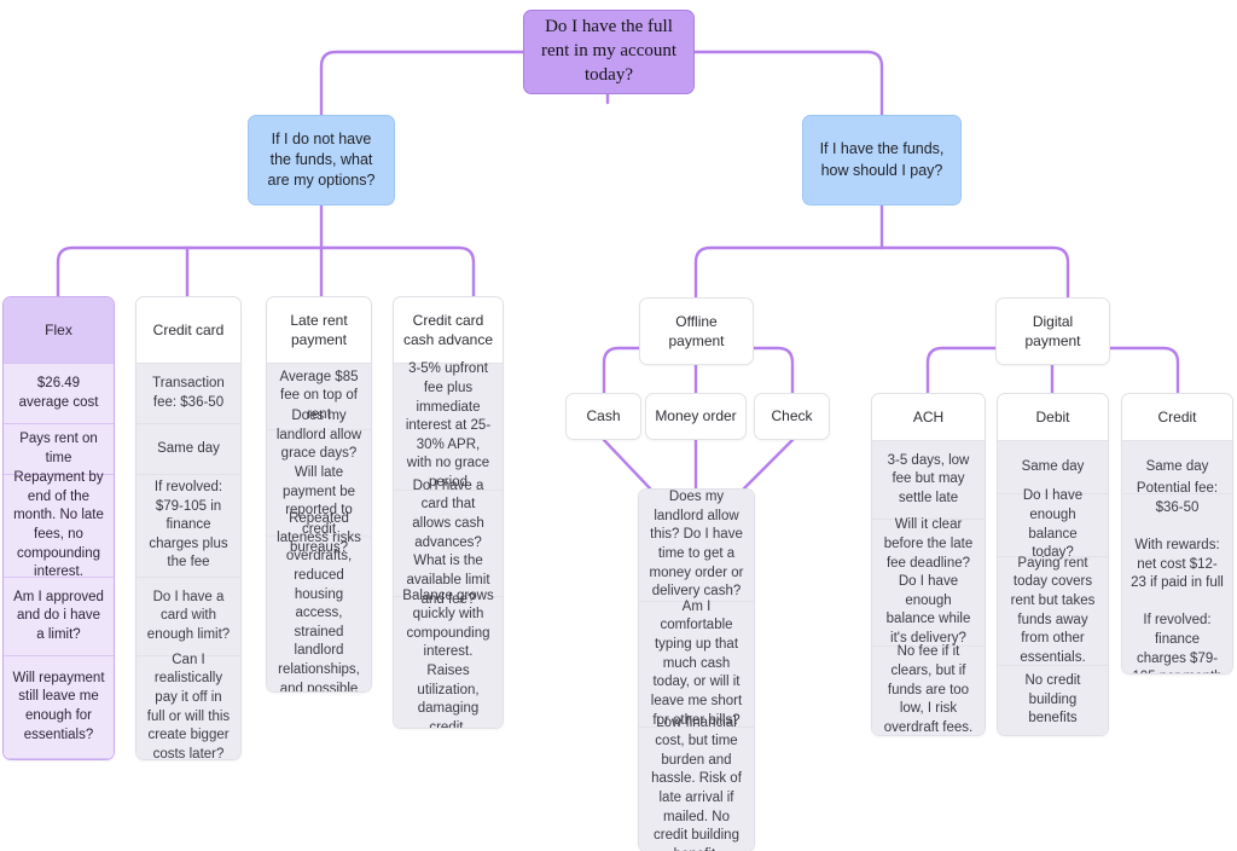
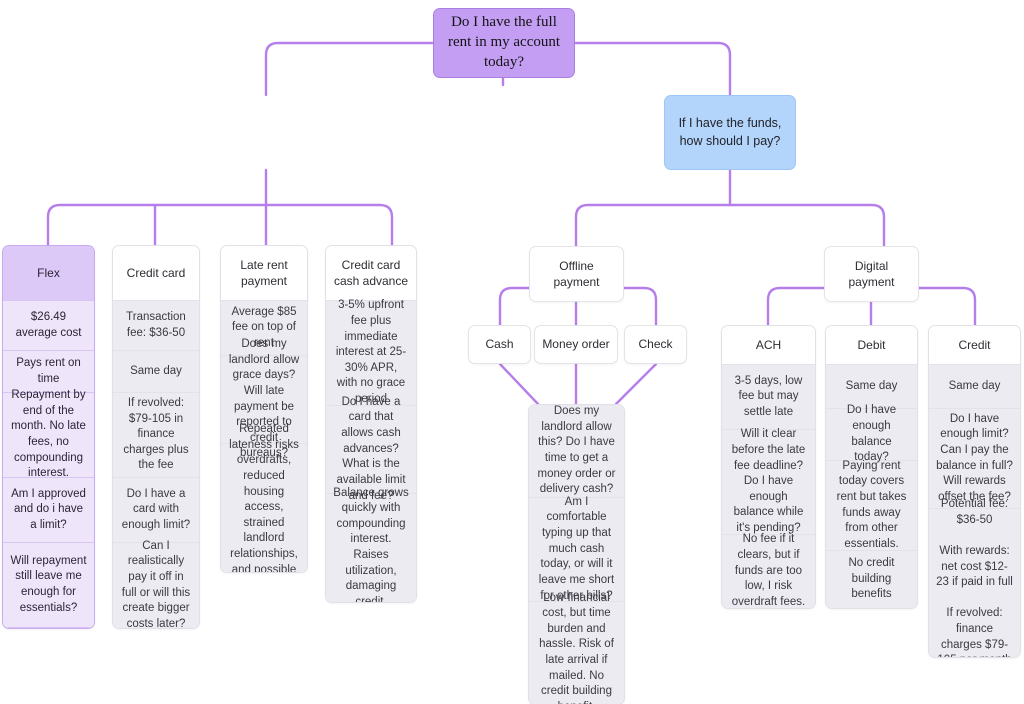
  Do I have the full rent in my account today?
- If I do not have the funds, what are my options?
  If I have the funds, how should I pay?
  Flex
  $26.49 average cost
  Pays rent on time
  Repayment by end of the month. No late fees, no compounding interest.
  Am I approved and do i have a limit?
  Will repayment still leave me enough for essentials?
  Credit card
  Transaction fee: $36-50
  Same day
  If revolved: $79-105 in finance charges plus the fee
  Do I have a card with enough limit?
  Can I realistically pay it off in full or will this create bigger costs later?
  Late rent payment
  Average $85 fee on top of rent
  Does my landlord allow grace days? Will late payment be reported to credit
  Repeated lateness risks overdrafts, reduced housing access, strained landlord relationships, and possible
  Credit card cash advance
  3-5% upfront fee plus immediate interest at 25-30% APR, with no grace period
  Do I have a card that allows cash advances? What is the available limit
  Balance grows quickly with compounding interest. Raises utilization, damaging credit.
  Offline payment
  Cash
  Money order
  Check
  Does my landlord allow this? Do I have time to get a money order or delivery cash?
  Am I comfortable typing up that much cash today, or will it leave me short for other bills?
  Low financial cost, but time burden and hassle. Risk of late arrival if mailed. No credit building
  Digital payment
  ACH
  3-5 days, low fee but may settle late
- Will it clear before the late fee deadline? Do I have enough balance while it's delivery?
+ Will it clear before the late fee deadline? Do I have enough balance while it's pending?
  No fee if it clears, but if funds are too low, I risk overdraft fees.
  Debit
  Same day
  Do I have enough balance today?
  Paying rent today covers rent but takes funds away from other essentials.
  No credit building benefits
  Credit
  Same day
+ Do I have enough limit? Can I pay the balance in full? Will rewards offset the fee?
  Potential fee: $36-50
  With rewards: net cost $12-23 if paid in full
  If revolved: finance charges $79-
